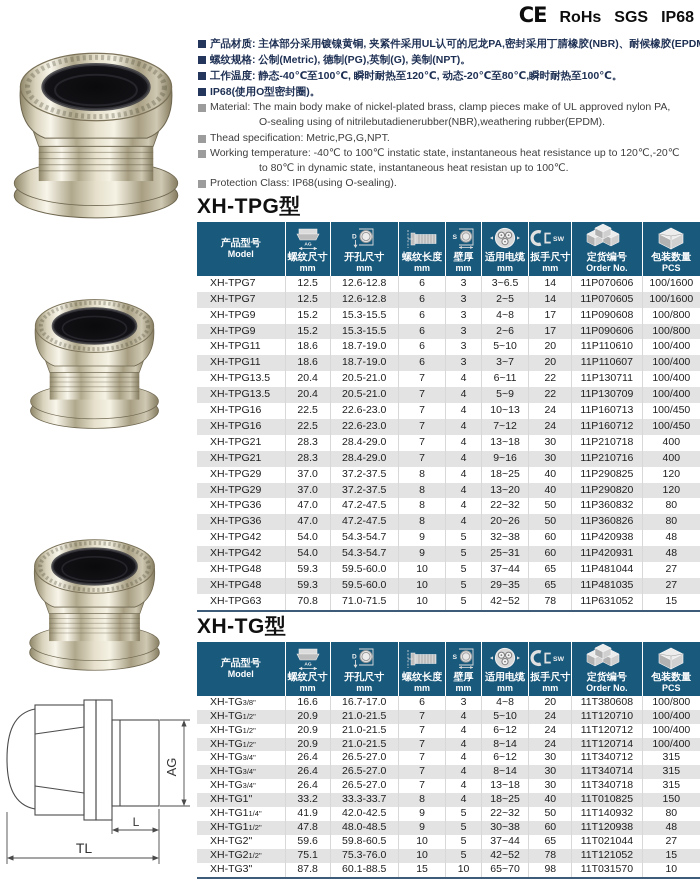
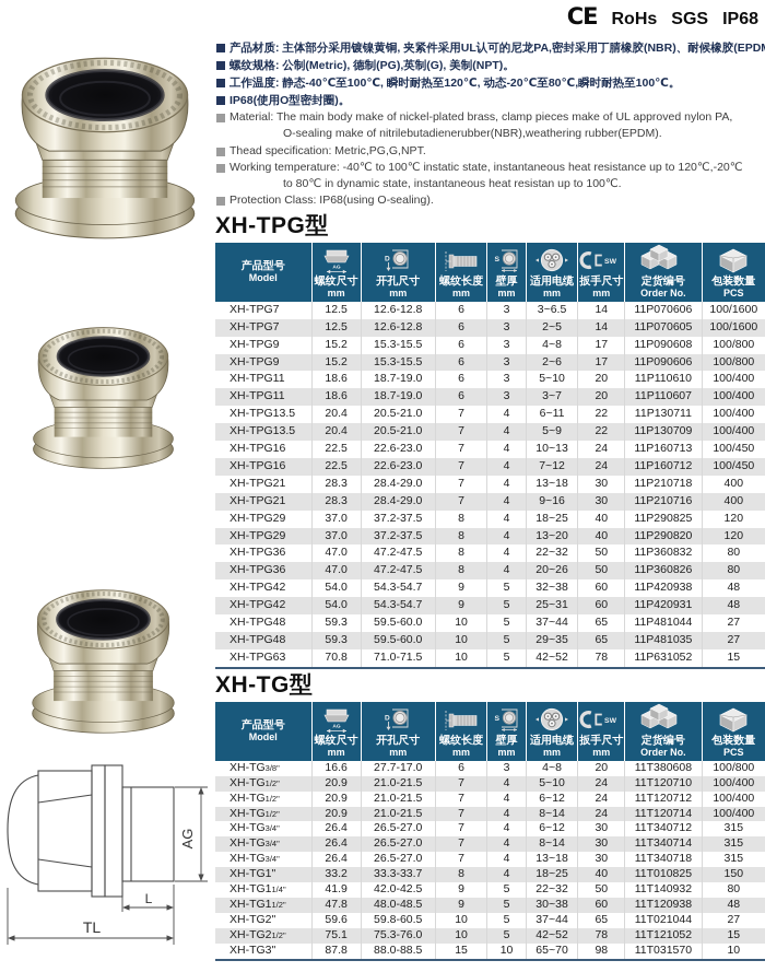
  CE
  RoHs
  SGS
  IP68
  L
  TL
  产品材质: 主体部分采用镀镍黄铜, 夹紧件采用UL认可的尼龙PA,密封采用丁腈橡胶(NBR)、耐候橡胶(EPD
  螺纹规格: 公制(Metric), 德制(PG),英制(G), 美制(NPT)。
  工作温度: 静态-40℃至100℃, 瞬时耐热至120℃, 动态-20℃至80℃,瞬时耐热至100℃。
  IP68(使用O型密封圈)。
  Material: The main body make of nickel-plated brass, clamp pieces make of UL approved nylon PA,
- O-sealing using of nitrilebutadienerubber(NBR),weathering rubber(EPDM).
+ O-sealing make of nitrilebutadienerubber(NBR),weathering rubber(EPDM).
  Thead specification: Metric,PG,G,NPT.
  Working temperature: -40℃ to 100℃ instatic state, instantaneous heat resistance up to 120℃,-20℃
  to 80℃ in dynamic state, instantaneous heat resistan up to 100℃.
  Protection Class: IP68(using O-sealing).
  XH-TPG型
  产品型号Model	螺纹尺寸mm	开孔尺寸mm	螺纹长度mm	壁厚mm	适用电缆mm	扳手尺寸mm	定货编号Order No.	包装数量PCS
  XH-TPG7	12.5	12.6-12.8	6	3	3~6.5	14	11P070606	100/1600
  XH-TPG7	12.5	12.6-12.8	6	3	2~5	14	11P070605	100/1600
  XH-TPG9	15.2	15.3-15.5	6	3	4~8	17	11P090608	100/800
  XH-TPG9	15.2	15.3-15.5	6	3	2~6	17	11P090606	100/800
  XH-TPG11	18.6	18.7-19.0	6	3	5~10	20	11P110610	100/400
  XH-TPG11	18.6	18.7-19.0	6	3	3~7	20	11P110607	100/400
  XH-TPG13.5	20.4	20.5-21.0	7	4	6~11	22	11P130711	100/400
  XH-TPG13.5	20.4	20.5-21.0	7	4	5~9	22	11P130709	100/400
  XH-TPG16	22.5	22.6-23.0	7	4	10~13	24	11P160713	100/450
  XH-TPG16	22.5	22.6-23.0	7	4	7~12	24	11P160712	100/450
  XH-TPG21	28.3	28.4-29.0	7	4	13~18	30	11P210718	400
  XH-TPG21	28.3	28.4-29.0	7	4	9~16	30	11P210716	400
  XH-TPG29	37.0	37.2-37.5	8	4	18~25	40	11P290825	120
  XH-TPG29	37.0	37.2-37.5	8	4	13~20	40	11P290820	120
  XH-TPG36	47.0	47.2-47.5	8	4	22~32	50	11P360832	80
  XH-TPG36	47.0	47.2-47.5	8	4	20~26	50	11P360826	80
  XH-TPG42	54.0	54.3-54.7	9	5	32~38	60	11P420938	48
  XH-TPG42	54.0	54.3-54.7	9	5	25~31	60	11P420931	48
  XH-TPG48	59.3	59.5-60.0	10	5	37~44	65	11P481044	27
  XH-TPG48	59.3	59.5-60.0	10	5	29~35	65	11P481035	27
  XH-TPG63	70.8	71.0-71.5	10	5	42~52	78	11P631052	15
  XH-TG型
  产品型号Model	螺纹尺寸mm	开孔尺寸mm	螺纹长度mm	壁厚mm	适用电缆mm	扳手尺寸mm	定货编号Order No.	包装数量PCS
- XH-TG3/8"	16.6	16.7-17.0	6	3	4~8	20	11T380608	100/800
+ XH-TG3/8"	16.6	27.7-17.0	6	3	4~8	20	11T380608	100/800
  XH-TG1/2"	20.9	21.0-21.5	7	4	5~10	24	11T120710	100/400
  XH-TG1/2"	20.9	21.0-21.5	7	4	6~12	24	11T120712	100/400
  XH-TG1/2"	20.9	21.0-21.5	7	4	8~14	24	11T120714	100/400
  XH-TG3/4"	26.4	26.5-27.0	7	4	6~12	30	11T340712	315
  XH-TG3/4"	26.4	26.5-27.0	7	4	8~14	30	11T340714	315
  XH-TG3/4"	26.4	26.5-27.0	7	4	13~18	30	11T340718	315
  XH-TG1"	33.2	33.3-33.7	8	4	18~25	40	11T010825	150
  XH-TG11/4"	41.9	42.0-42.5	9	5	22~32	50	11T140932	80
  XH-TG11/2"	47.8	48.0-48.5	9	5	30~38	60	11T120938	48
  XH-TG2"	59.6	59.8-60.5	10	5	37~44	65	11T021044	27
  XH-TG21/2"	75.1	75.3-76.0	10	5	42~52	78	11T121052	15
- XH-TG3"	87.8	60.1-88.5	15	10	65~70	98	11T031570	10
+ XH-TG3"	87.8	88.0-88.5	15	10	65~70	98	11T031570	10
